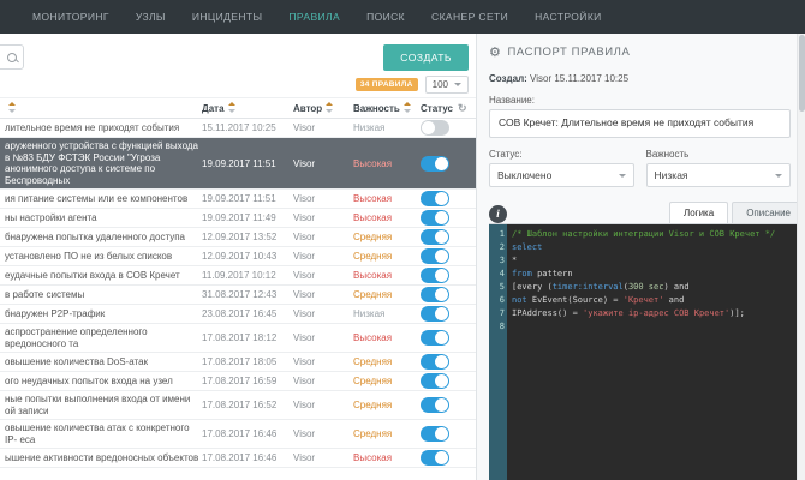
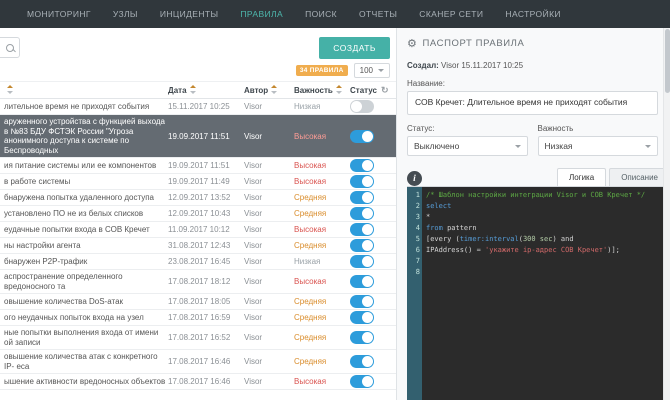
  МОНИТОРИНГ
  УЗЛЫ
  ИНЦИДЕНТЫ
  ПРАВИЛА
  ПОИСК
+ ОТЧЕТЫ
  СКАНЕР СЕТИ
  НАСТРОЙКИ
  СОЗДАТЬ
  100
  Дата
  Автор
  Важность
  Статус
  ↻
  лительное время не приходят события
  15.11.2017 10:25
  Visor
  Низкая
  аруженного устройства с функцией выхода в №83 БДУ ФСТЭК России "Угроза анонимного доступа к системе по Беспроводных
  19.09.2017 11:51
  Visor
  Высокая
  ия питание системы или ее компонентов
  19.09.2017 11:51
  Visor
  Высокая
- ны настройки агента
+ в работе системы
  19.09.2017 11:49
  Visor
  Высокая
  бнаружена попытка удаленного доступа
  12.09.2017 13:52
  Visor
  Средняя
  установлено ПО не из белых списков
  12.09.2017 10:43
  Visor
  Средняя
  еудачные попытки входа в СОВ Кречет
  11.09.2017 10:12
  Visor
  Высокая
- в работе системы
+ ны настройки агента
  31.08.2017 12:43
  Visor
  Средняя
  бнаружен P2P-трафик
  23.08.2017 16:45
  Visor
  Низкая
  аспространение определенного вредоносного та
  17.08.2017 18:12
  Visor
  Высокая
  овышение количества DoS-атак
  17.08.2017 18:05
  Visor
  Средняя
  ого неудачных попыток входа на узел
  17.08.2017 16:59
  Visor
  Средняя
  ные попытки выполнения входа от имени ой записи
  17.08.2017 16:52
  Visor
  Средняя
  овышение количества атак с конкретного IP- еса
  17.08.2017 16:46
  Visor
  Средняя
  ышение активности вредоносных объектов
  17.08.2017 16:46
  Visor
  Высокая
  ⚙
  ПАСПОРТ ПРАВИЛА
  Создал: Visor 15.11.2017 10:25
  Название:
  СОВ Кречет: Длительное время не приходят события
  Статус:
  Выключено
  Важность
  Низкая
  i
  Логика
  Описание
  1
  2
  3
  4
  5
  6
  7
  8
  /* Шаблон настройки интеграции Visor и СОВ Кречет */
  select
  *
  from pattern
  [every (timer:interval(300 sec) and
- not EvEvent(Source) = 'Кречет' and
  IPAddress() = 'укажите ip-адрес СОВ Кречет')];
